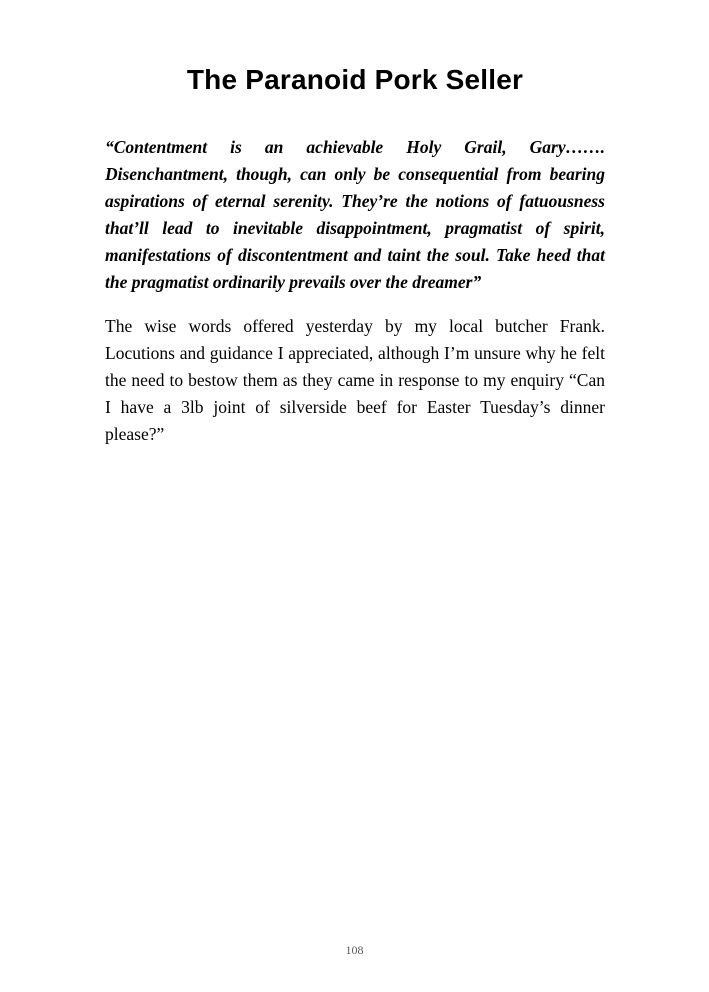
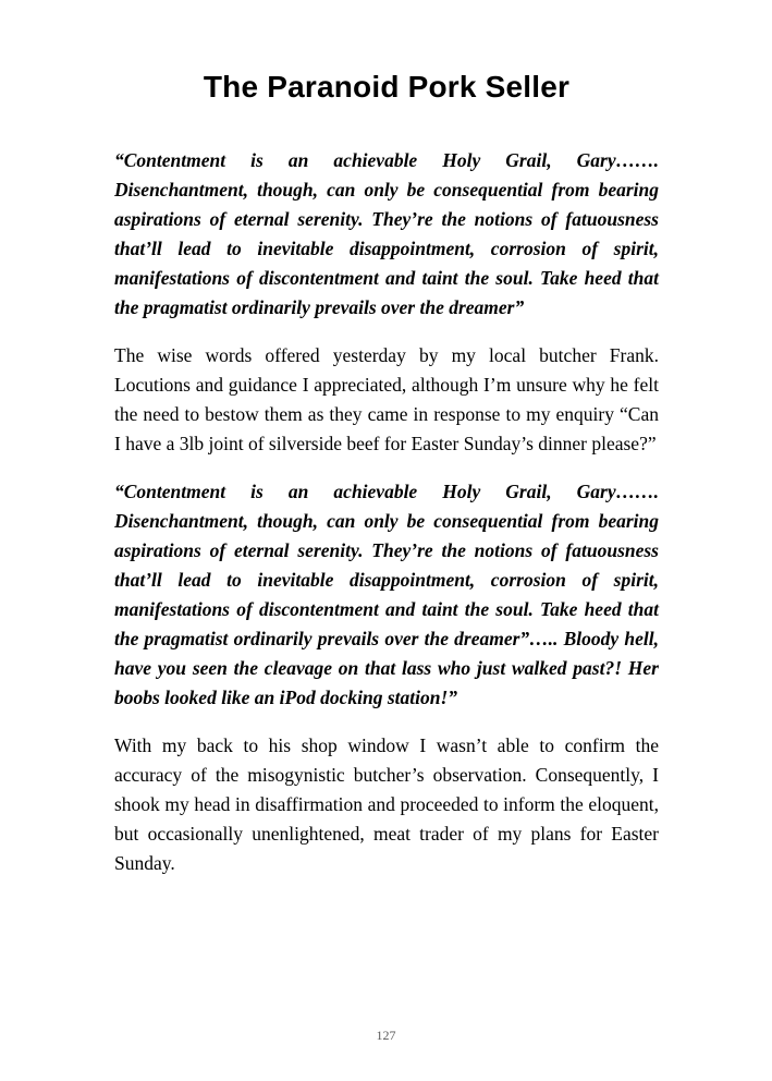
  The Paranoid Pork Seller
- “Contentment is an achievable Holy Grail, Gary……. Disenchantment, though, can only be consequential from bearing aspirations of eternal serenity. They’re the notions of fatuousness that’ll lead to inevitable disappointment, pragmatist of spirit, manifestations of discontentment and taint the soul. Take heed that the pragmatist ordinarily prevails over the dreamer”
+ “Contentment is an achievable Holy Grail, Gary……. Disenchantment, though, can only be consequential from bearing aspirations of eternal serenity. They’re the notions of fatuousness that’ll lead to inevitable disappointment, corrosion of spirit, manifestations of discontentment and taint the soul. Take heed that the pragmatist ordinarily prevails over the dreamer”
- The wise words offered yesterday by my local butcher Frank. Locutions and guidance I appreciated, although I’m unsure why he felt the need to bestow them as they came in response to my enquiry “Can I have a 3lb joint of silverside beef for Easter Tuesday’s dinner please?”
+ The wise words offered yesterday by my local butcher Frank. Locutions and guidance I appreciated, although I’m unsure why he felt the need to bestow them as they came in response to my enquiry “Can I have a 3lb joint of silverside beef for Easter Sunday’s dinner please?”
+ “Contentment is an achievable Holy Grail, Gary……. Disenchantment, though, can only be consequential from bearing aspirations of eternal serenity. They’re the notions of fatuousness that’ll lead to inevitable disappointment, corrosion of spirit, manifestations of discontentment and taint the soul. Take heed that the pragmatist ordinarily prevails over the dreamer”….. Bloody hell, have you seen the cleavage on that lass who just walked past?! Her boobs looked like an iPod docking station!”
+ With my back to his shop window I wasn’t able to confirm the accuracy of the misogynistic butcher’s observation. Consequently, I shook my head in disaffirmation and proceeded to inform the eloquent, but occasionally unenlightened, meat trader of my plans for Easter Sunday.
- 108
+ 127
